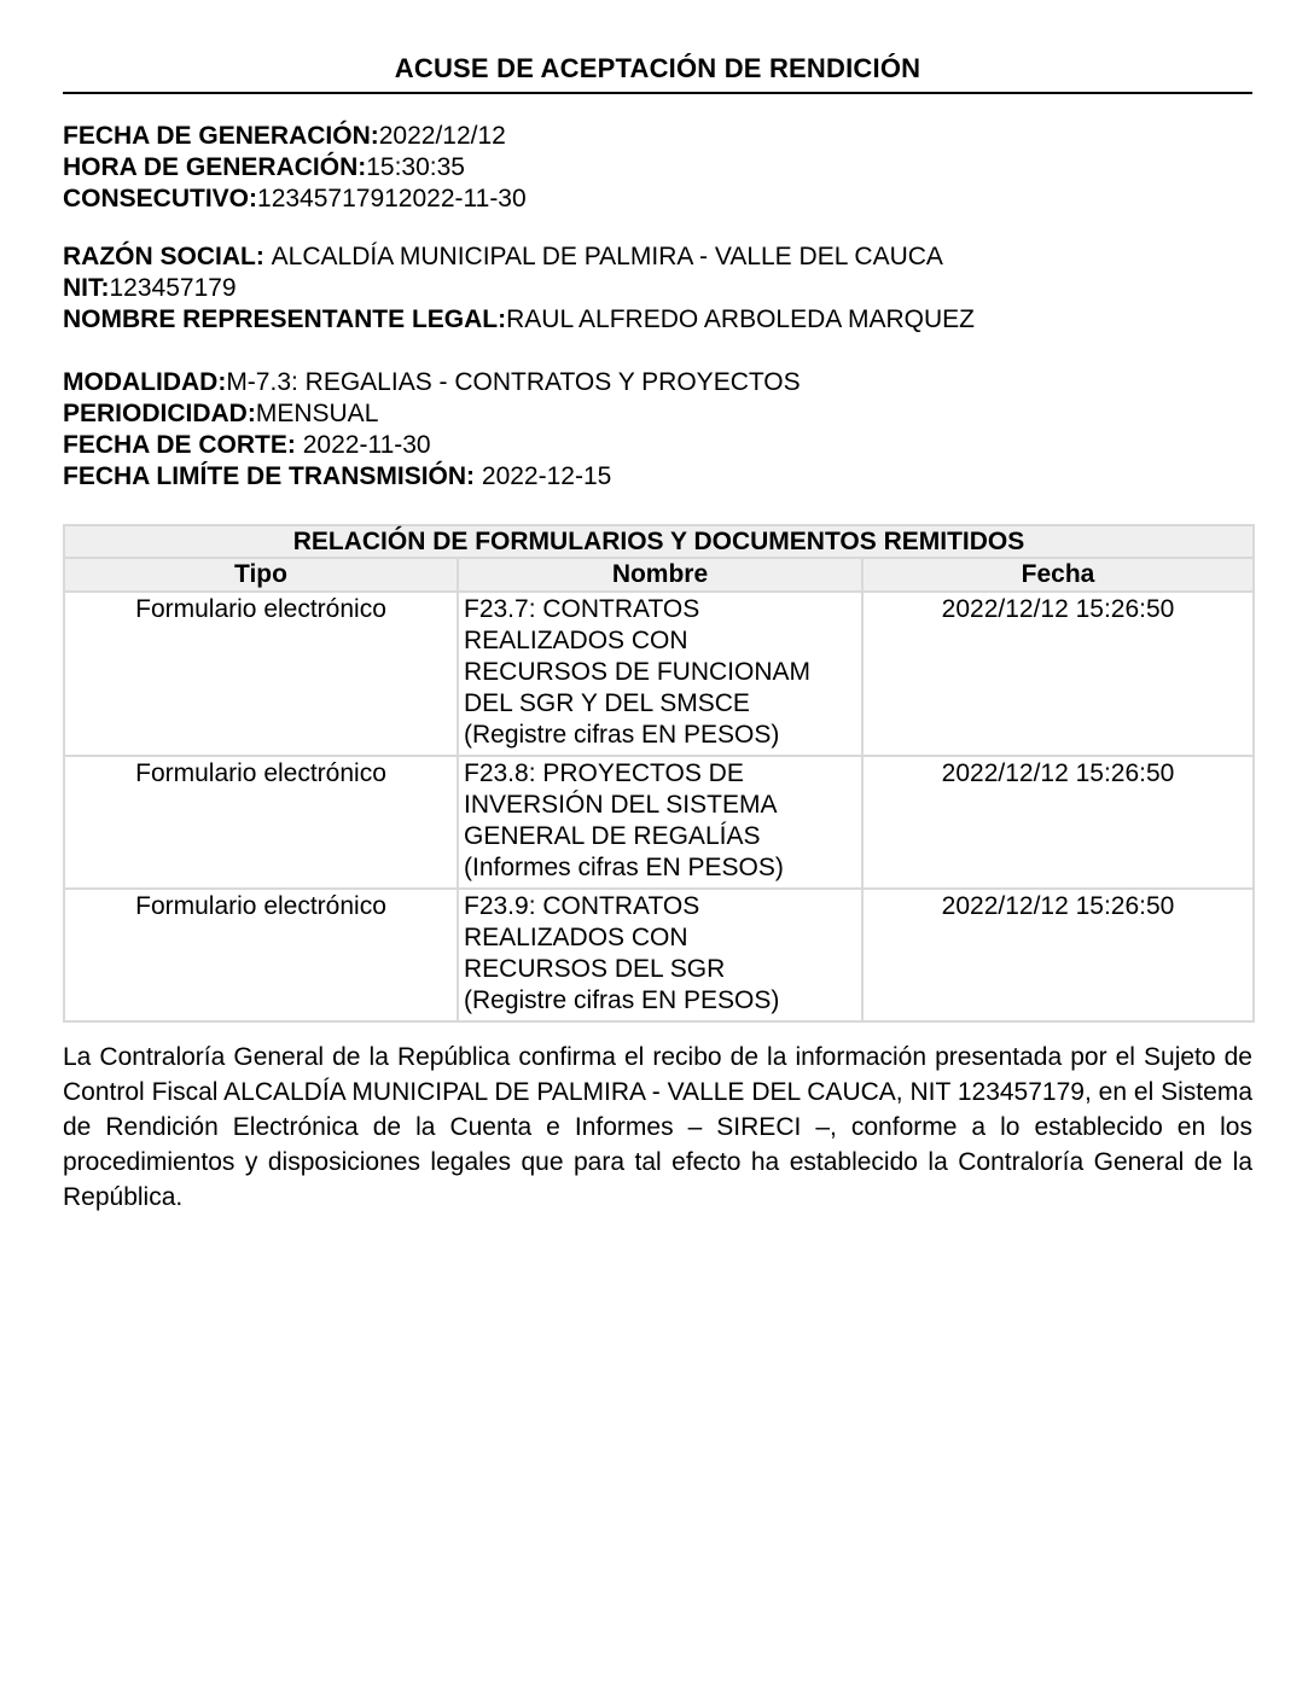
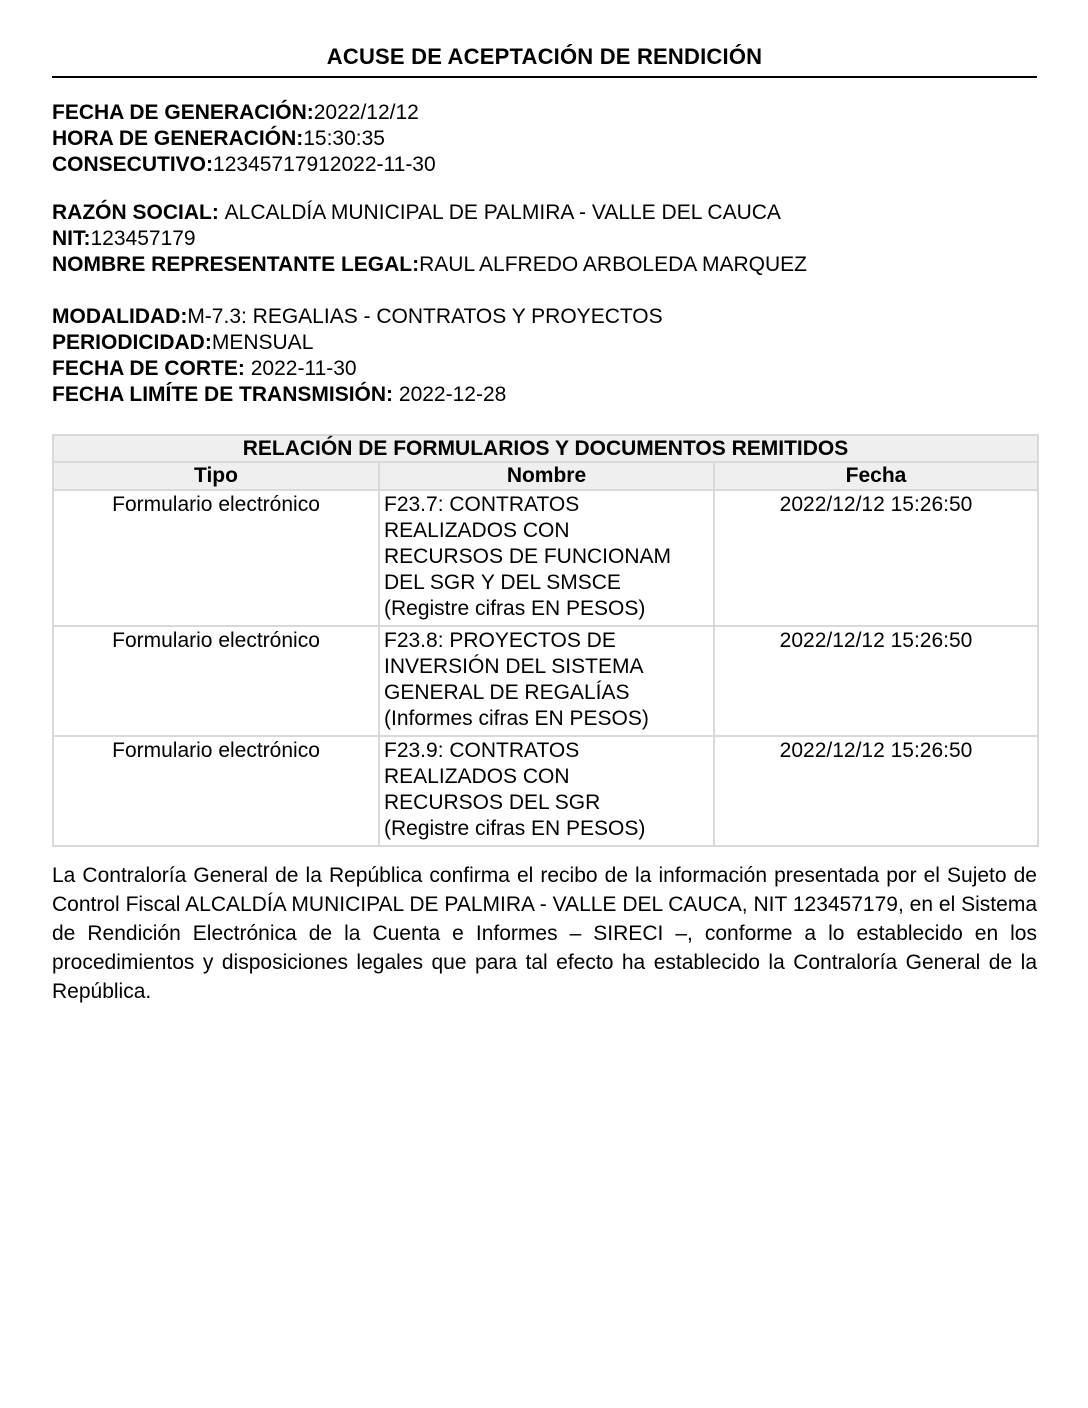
  ACUSE DE ACEPTACIÓN DE RENDICIÓN
  FECHA DE GENERACIÓN:2022/12/12
  HORA DE GENERACIÓN:15:30:35
  CONSECUTIVO:12345717912022-11-30
  RAZÓN SOCIAL: ALCALDÍA MUNICIPAL DE PALMIRA - VALLE DEL CAUCA
  NIT:123457179
  NOMBRE REPRESENTANTE LEGAL:RAUL ALFREDO ARBOLEDA MARQUEZ
  MODALIDAD:M-7.3: REGALIAS - CONTRATOS Y PROYECTOS
  PERIODICIDAD:MENSUAL
  FECHA DE CORTE: 2022-11-30
- FECHA LIMÍTE DE TRANSMISIÓN: 2022-12-15
+ FECHA LIMÍTE DE TRANSMISIÓN: 2022-12-28
  RELACIÓN DE FORMULARIOS Y DOCUMENTOS REMITIDOS
  Tipo	Nombre	Fecha
  Formulario electrónico	F23.7: CONTRATOS REALIZADOS CON RECURSOS DE FUNCIONAM DEL SGR Y DEL SMSCE (Registre cifras EN PESOS)	2022/12/12 15:26:50
  Formulario electrónico	F23.8: PROYECTOS DE INVERSIÓN DEL SISTEMA GENERAL DE REGALÍAS (Informes cifras EN PESOS)	2022/12/12 15:26:50
  Formulario electrónico	F23.9: CONTRATOS REALIZADOS CON RECURSOS DEL SGR (Registre cifras EN PESOS)	2022/12/12 15:26:50
  La Contraloría General de la República confirma el recibo de la información presentada por el Sujeto de Control Fiscal ALCALDÍA MUNICIPAL DE PALMIRA - VALLE DEL CAUCA, NIT 123457179, en el Sistema de Rendición Electrónica de la Cuenta e Informes – SIRECI –, conforme a lo establecido en los procedimientos y disposiciones legales que para tal efecto ha establecido la Contraloría General de la República.
